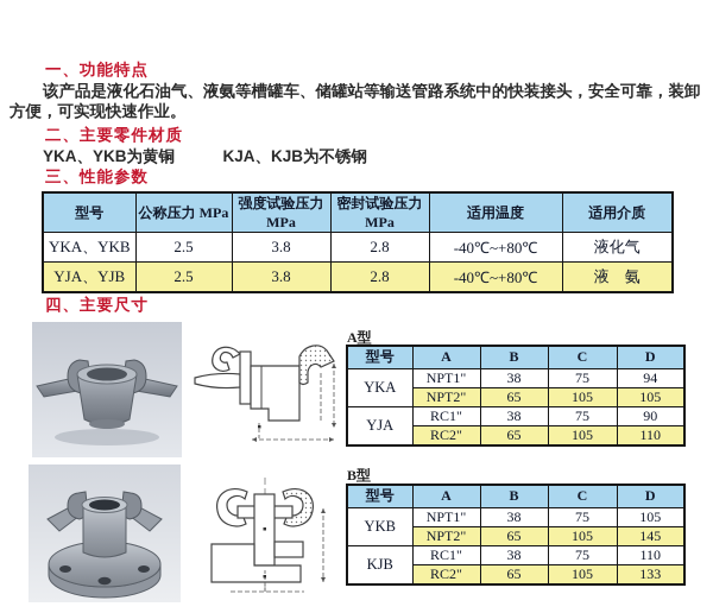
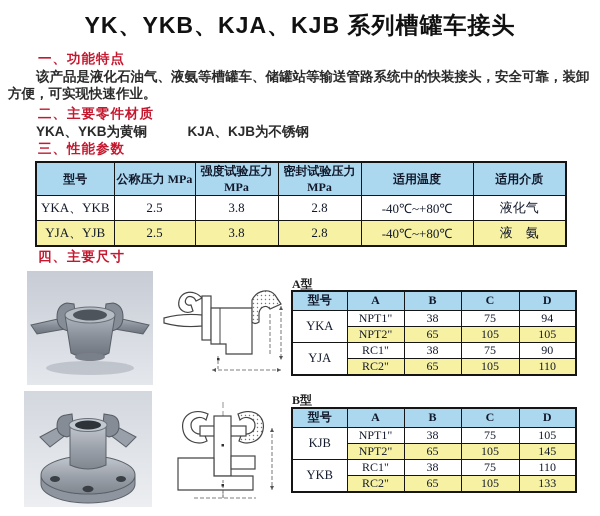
+ YK、YKB、KJA、KJB 系列槽罐车接头
  一、功能特点
  该产品是液化石油气、液氨等槽罐车、储罐站等输送管路系统中的快装接头，安全可靠，装卸方便，可实现快速作业。
  二、主要零件材质
  YKA、YKB为黄铜 KJA、KJB为不锈钢
  三、性能参数
  型号	公称压力 MPa	强度试验压力MPa	密封试验压力MPa	适用温度	适用介质
  YKA、YKB	2.5	3.8	2.8	-40℃~+80℃	液化气
  YJA、YJB	2.5	3.8	2.8	-40℃~+80℃	液 氨
  四、主要尺寸
  A型
  型号	A	B	C	D
  YKA	NPT1"	38	75	94
  NPT2"	65	105	105
  YJA	RC1"	38	75	90
  RC2"	65	105	110
  B型
  型号	A	B	C	D
- YKB	NPT1"	38	75	105
+ KJB	NPT1"	38	75	105
  NPT2"	65	105	145
- KJB	RC1"	38	75	110
+ YKB	RC1"	38	75	110
  RC2"	65	105	133
